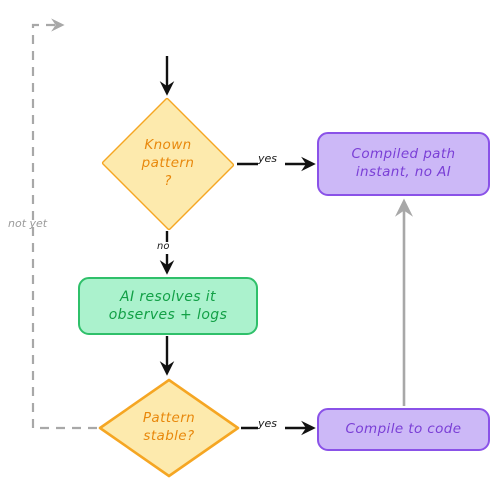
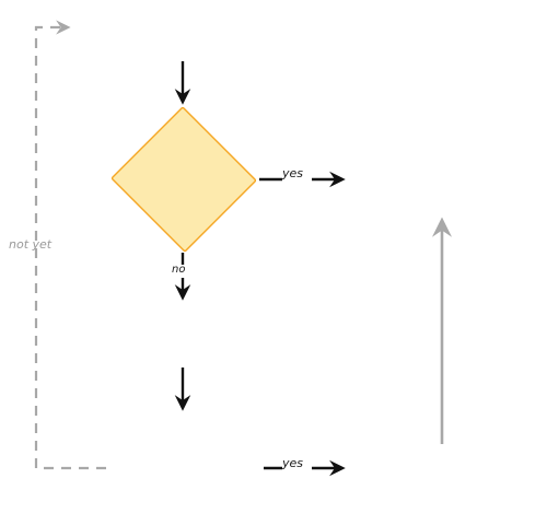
- Known
- pattern
- ?
- Compiled path
- instant, no AI
- AI resolves it
- observes + logs
- Pattern
- stable?
- Compile to code
  yes
  no
  yes
  not yet
